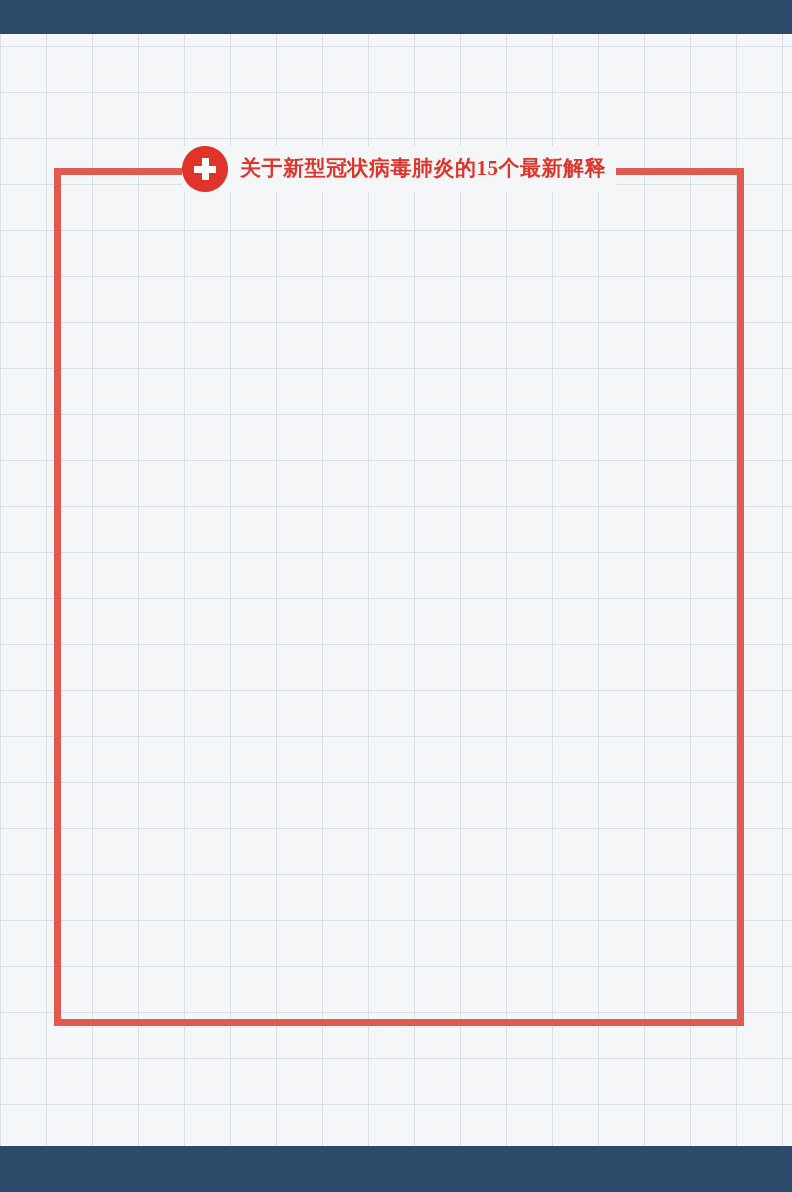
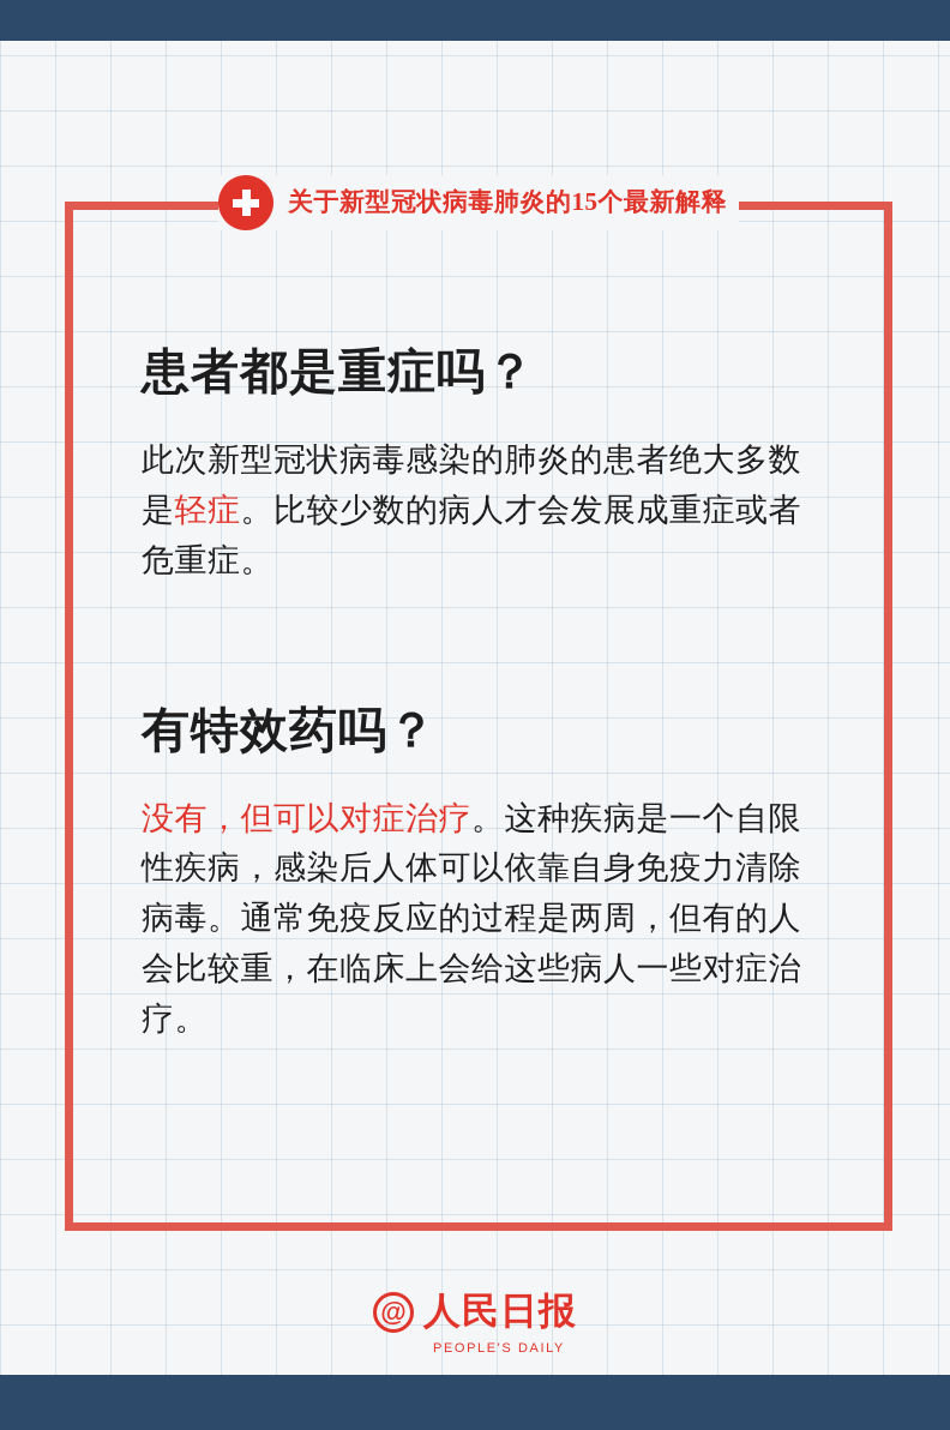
  关于新型冠状病毒肺炎的15个最新解释
+ 患者都是重症吗？
+ 此次新型冠状病毒感染的肺炎的患者绝大多数是轻症。比较少数的病人才会发展成重症或者危重症。
+ 有特效药吗？
+ 没有，但可以对症治疗。这种疾病是一个自限性疾病，感染后人体可以依靠自身免疫力清除病毒。通常免疫反应的过程是两周，但有的人会比较重，在临床上会给这些病人一些对症治疗。
+ @
+ 人民日报
+ PEOPLE'S DAILY
